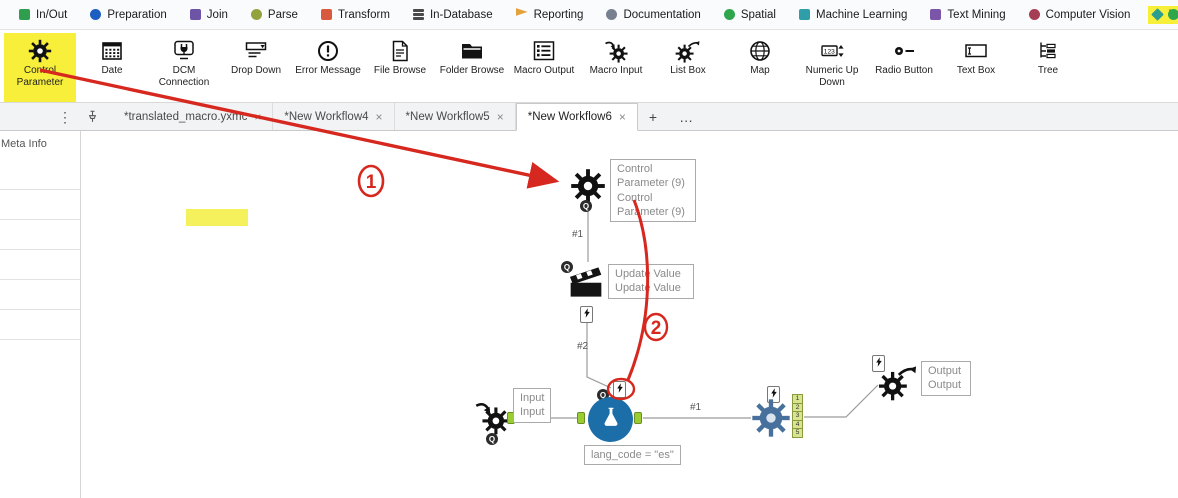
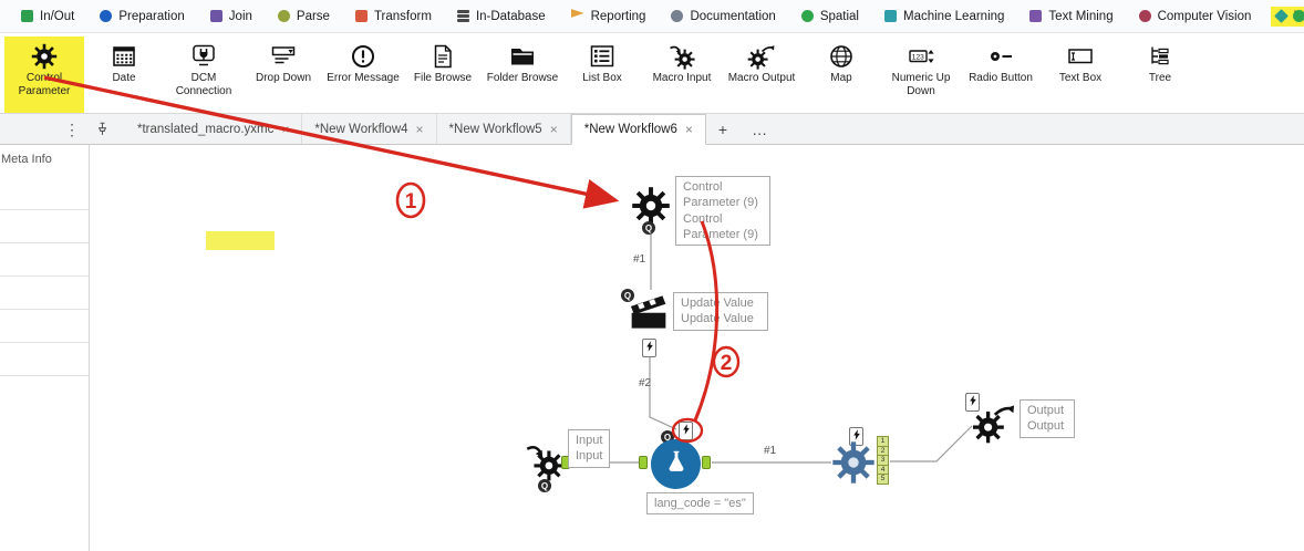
  In/Out
  Preparation
  Join
  Parse
  Transform
  In-Database
  Reporting
  Documentation
  Spatial
  Machine Learning
  Text Mining
  Computer Vision
  Conol Parameter
  Date
  DCM Connection
  Drop Down
  Error Message
  File Browse
  Folder Browse
- Macro Output
+ List Box
  Macro Input
- List Box
+ Macro Output
  Map
  Numeric Up Down
  Radio Button
  Text Box
  Tree
  ⋮
  *translated_macro.yxmc
  *New Workflow4
  ×
  *New Workflow5
  ×
  *New Workflow6
  ×
  +
  …
  Meta Info
  Q
  Control
  Parameter (9)
  Control
  Parmeter (9)
  #1
  Q
  Updat Value
  Updat Value
  #2
  Q
  lang_code = "es"
  Q
  Input
  Input
  #1
  Output
  Output
  1
  2
